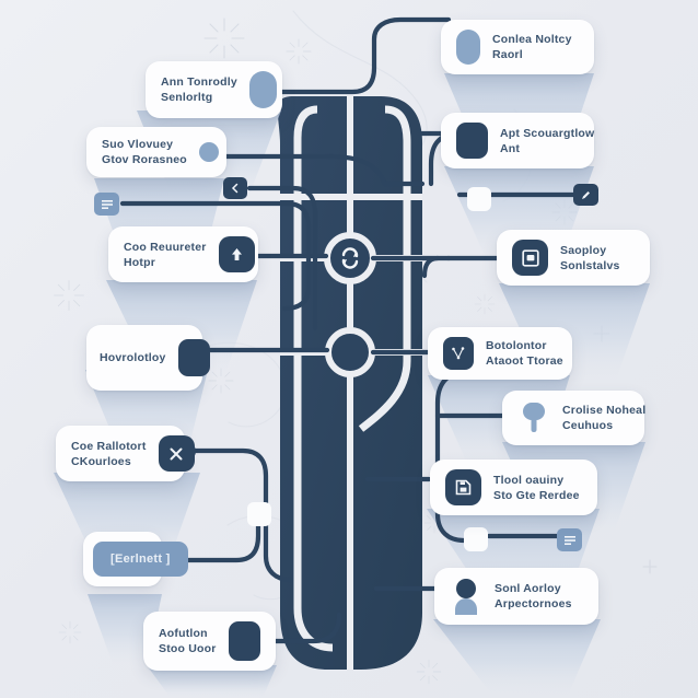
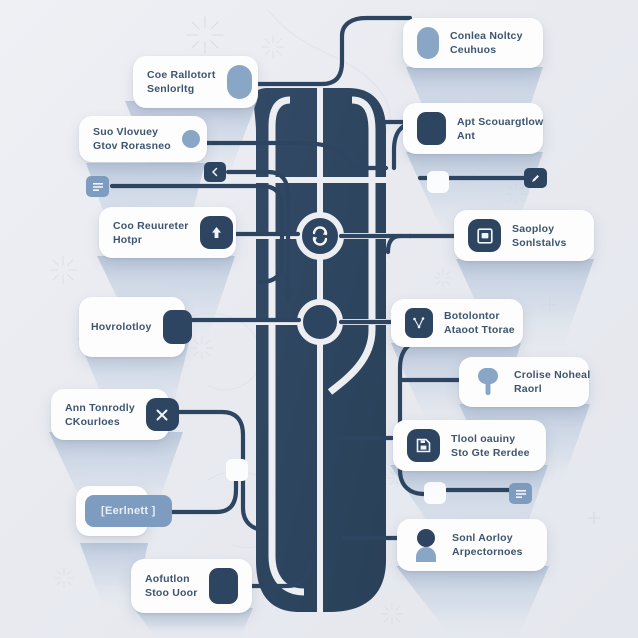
- Ann Tonrodly
+ Coe Rallotort
  Senlorltg
  Suo Vlovuey
  Gtov Rorasneo
  Coo Reuureter
  Hotpr
  Hovrolotloy
- Coe Rallotort
+ Ann Tonrodly
  CKourloes
  [Eerlnett ]
  Aofutlon
  Stoo Uoor
  Conlea Noltcy
- Raorl
+ Ceuhuos
  Apt Scouargtlow
  Ant
  Saoploy
  Sonlstalvs
  Botolontor
  Ataoot Ttorae
  Crolise Noheal
- Ceuhuos
+ Raorl
  Tlool oauiny
  Sto Gte Rerdee
  Sonl Aorloy
  Arpectornoes
